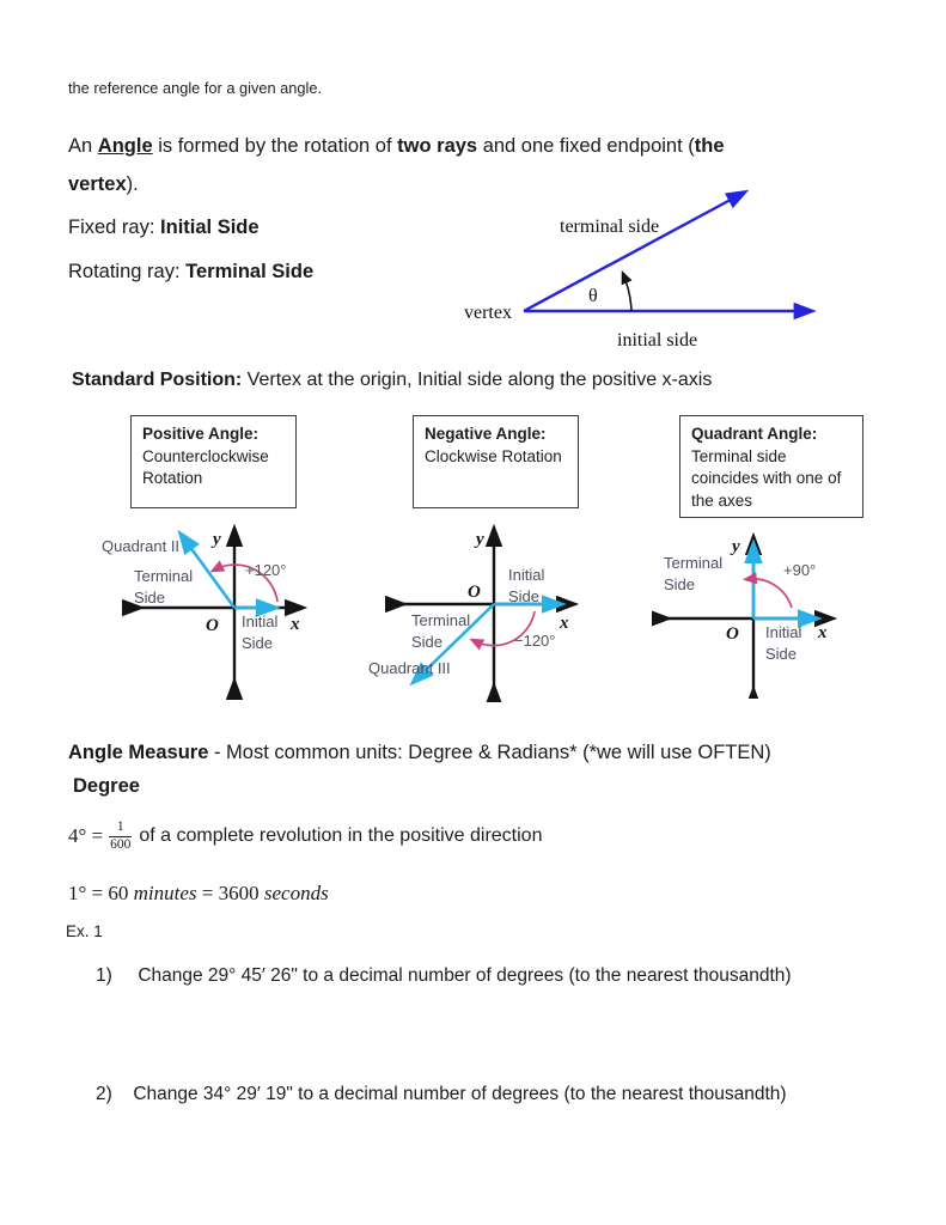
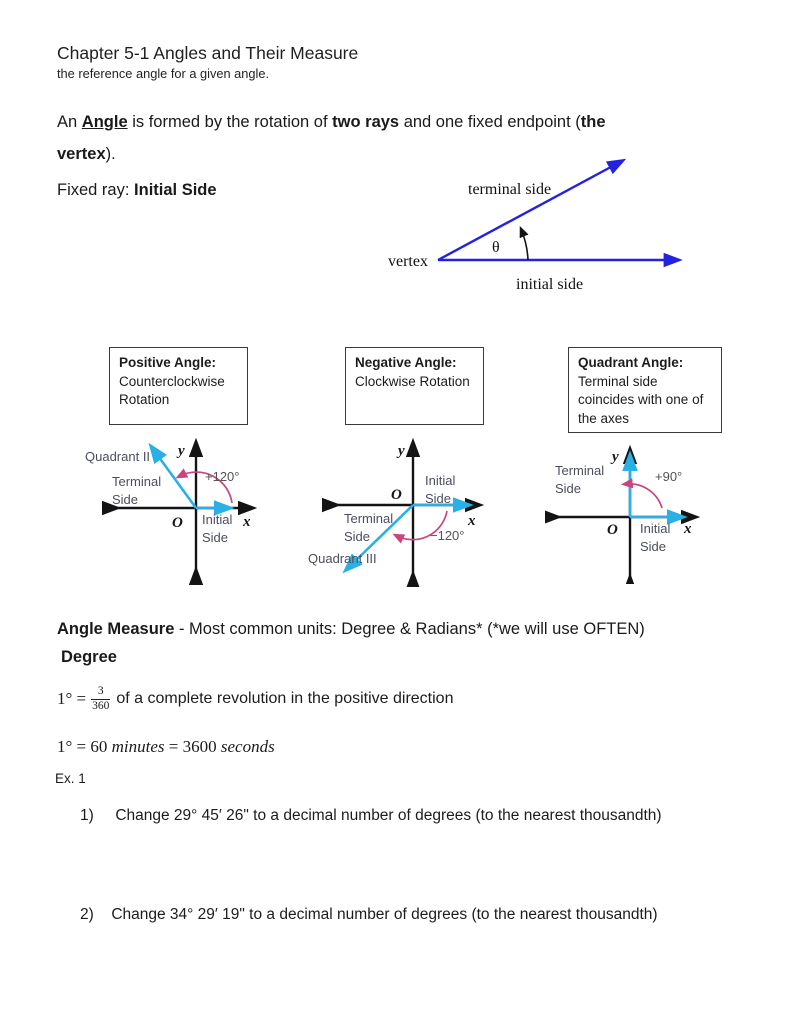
+ Chapter 5-1 Angles and Their Measure
  the reference angle for a given angle.
  An Angle is formed by the rotation of two rays and one fixed endpoint (the
  vertex).
  Fixed ray: Initial Side
- Rotating ray: Terminal Side
  terminal side
  vertex
  initial side
  θ
- Standard Position: Vertex at the origin, Initial side along the positive x-axis
  Positive Angle:
  Counterclockwise
  Rotation
  Negative Angle:
  Clockwise Rotation
  Quadrant Angle:
  Terminal side
  coincides with one of
  the axes
  Quadrant II
  y
  Terminal
  Side
  +120°
  O
  Initial
  Side
  x
  y
  O
  Initial
  Side
  x
  Terminal
  Side
  −120°
  Quadrant III
  y
  Terminal
  Side
  +90°
  O
  Initial
  Side
  x
  Angle Measure - Most common units: Degree & Radians* (*we will use OFTEN)
  Degree
- 4° =
+ 1° =
- 1
+ 3
- 600
+ 360
  of a complete revolution in the positive direction
  1° = 60 minutes = 3600 seconds
  Ex. 1
  1) Change 29° 45′ 26" to a decimal number of degrees (to the nearest thousandth)
  2) Change 34° 29′ 19" to a decimal number of degrees (to the nearest thousandth)
